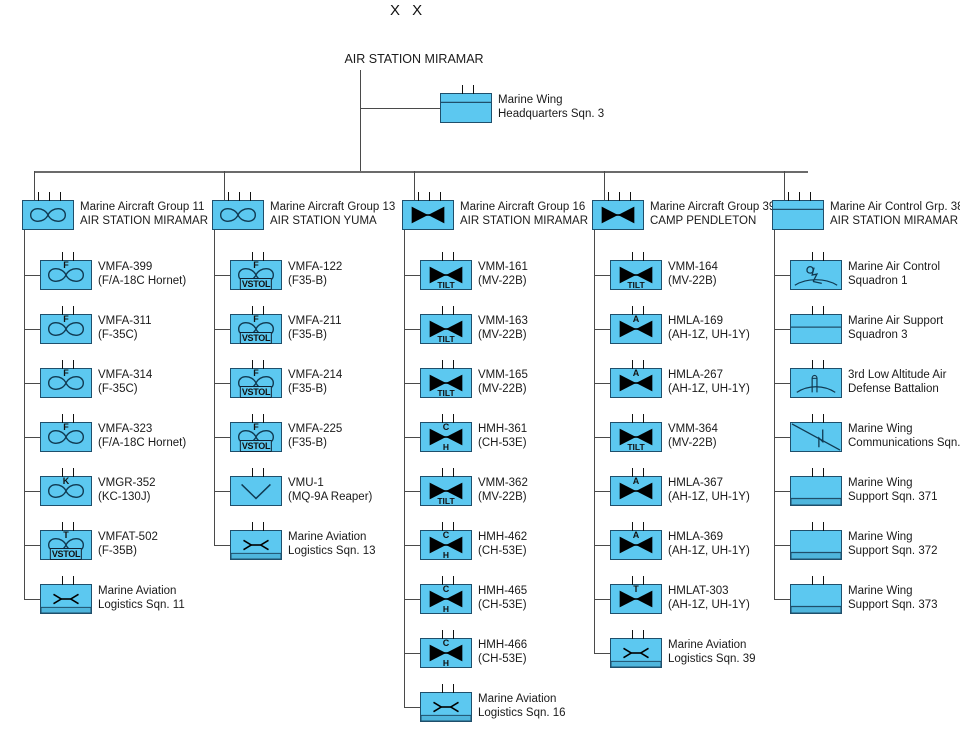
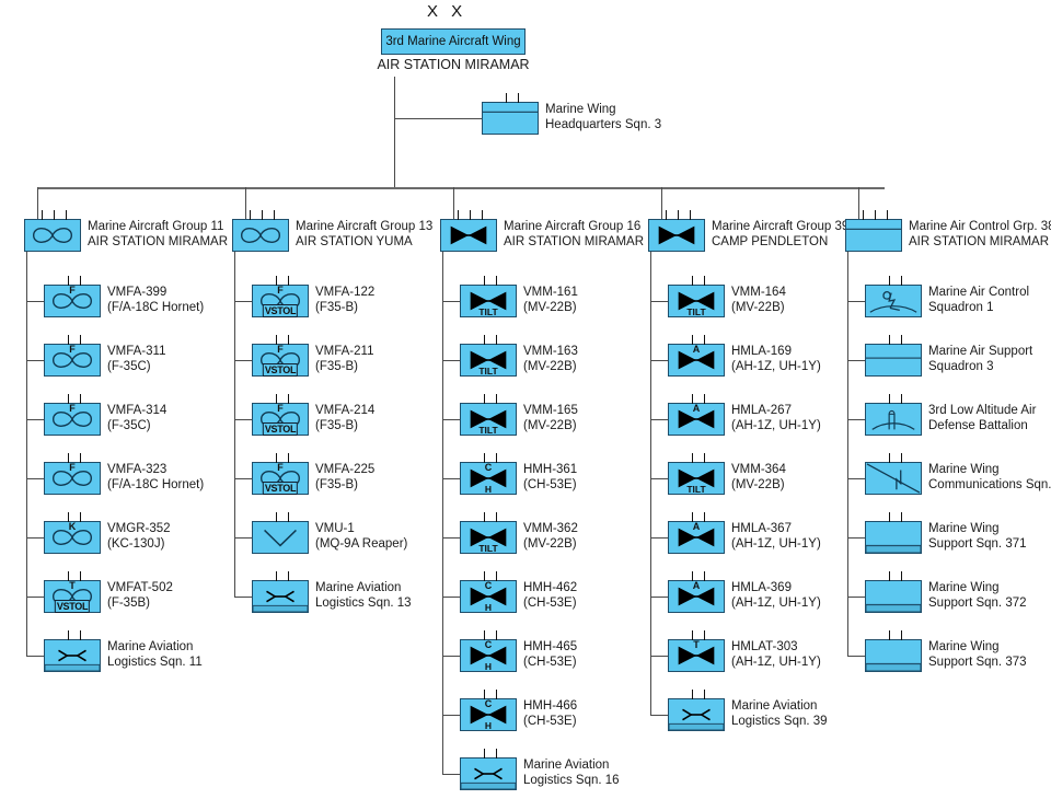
  X X
+ 3rd Marine Aircraft Wing
  AIR STATION MIRAMAR
  Marine Wing
  Headquarters Sqn. 3
  Marine Aircraft Group 11
  AIR STATION MIRAMAR
  F
  VMFA-399
  (F/A-18C Hornet)
  F
  VMFA-311
  (F-35C)
  F
  VMFA-314
  (F-35C)
  F
  VMFA-323
  (F/A-18C Hornet)
  K
  VMGR-352
  (KC-130J)
  T
  VSTOL
  VMFAT-502
  (F-35B)
  Marine Aviation
  Logistics Sqn. 11
  Marine Aircraft Group 13
  AIR STATION YUMA
  F
  VSTOL
  VMFA-122
  (F35-B)
  F
  VSTOL
  VMFA-211
  (F35-B)
  F
  VSTOL
  VMFA-214
  (F35-B)
  F
  VSTOL
  VMFA-225
  (F35-B)
  VMU-1
  (MQ-9A Reaper)
  Marine Aviation
  Logistics Sqn. 13
  Marine Aircraft Group 16
  AIR STATION MIRAMAR
  TILT
  VMM-161
  (MV-22B)
  TILT
  VMM-163
  (MV-22B)
  TILT
  VMM-165
  (MV-22B)
  C
  H
  HMH-361
  (CH-53E)
  TILT
  VMM-362
  (MV-22B)
  C
  H
  HMH-462
  (CH-53E)
  C
  H
  HMH-465
  (CH-53E)
  C
  H
  HMH-466
  (CH-53E)
  Marine Aviation
  Logistics Sqn. 16
  Marine Aircraft Group 3
  CAMP PENDLETON
  TILT
  VMM-164
  (MV-22B)
  A
  HMLA-169
  (AH-1Z, UH-1Y)
  A
  HMLA-267
  (AH-1Z, UH-1Y)
  TILT
  VMM-364
  (MV-22B)
  A
  HMLA-367
  (AH-1Z, UH-1Y)
  A
  HMLA-369
  (AH-1Z, UH-1Y)
  T
  HMLAT-303
  (AH-1Z, UH-1Y)
  Marine Aviation
  Logistics Sqn. 39
  Marine Air Control Grp. 3
  AIR STATION MIRAMAR
  Marine Air Control
  Squadron 1
  Marine Air Support
  Squadron 3
  3rd Low Altitude Air
  Defense Battalion
  Marine Wing
  Communications Sqn.
  Marine Wing
  Support Sqn. 371
  Marine Wing
  Support Sqn. 372
  Marine Wing
  Support Sqn. 373
